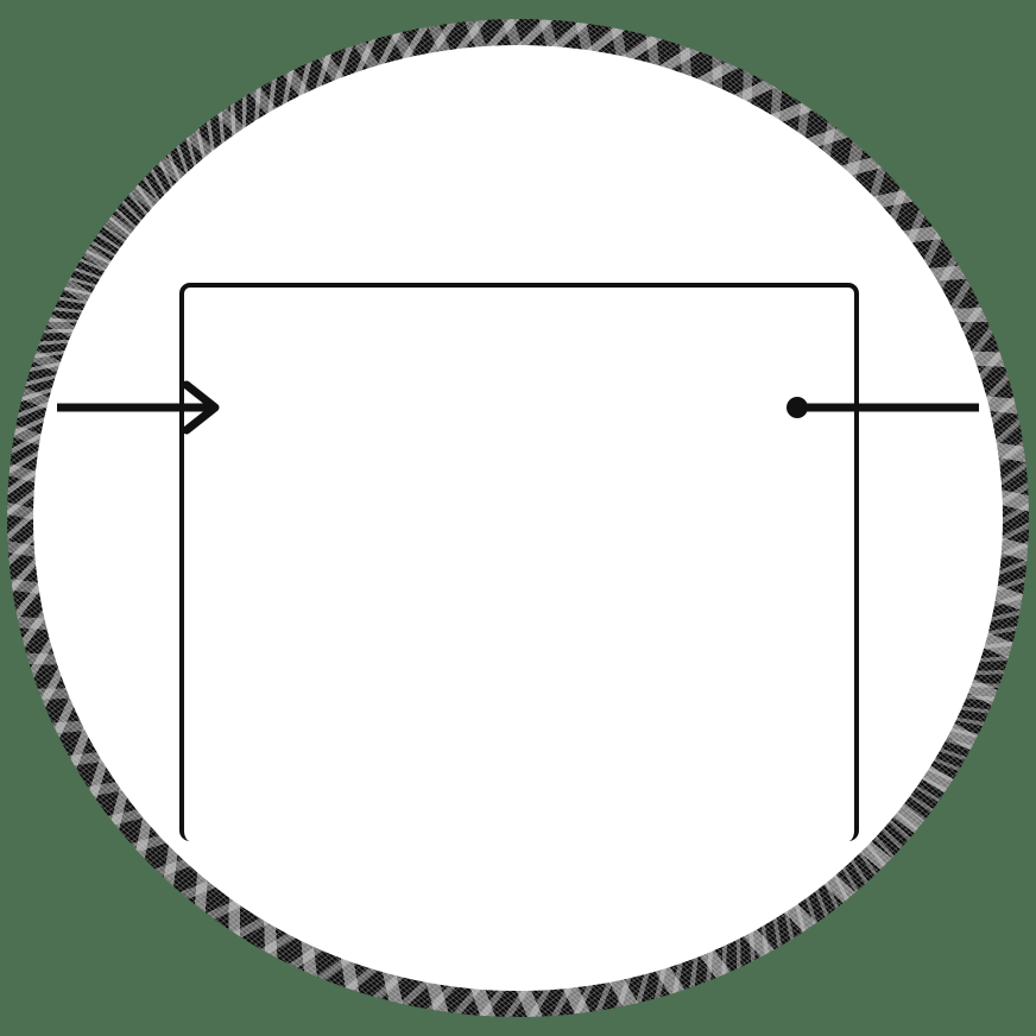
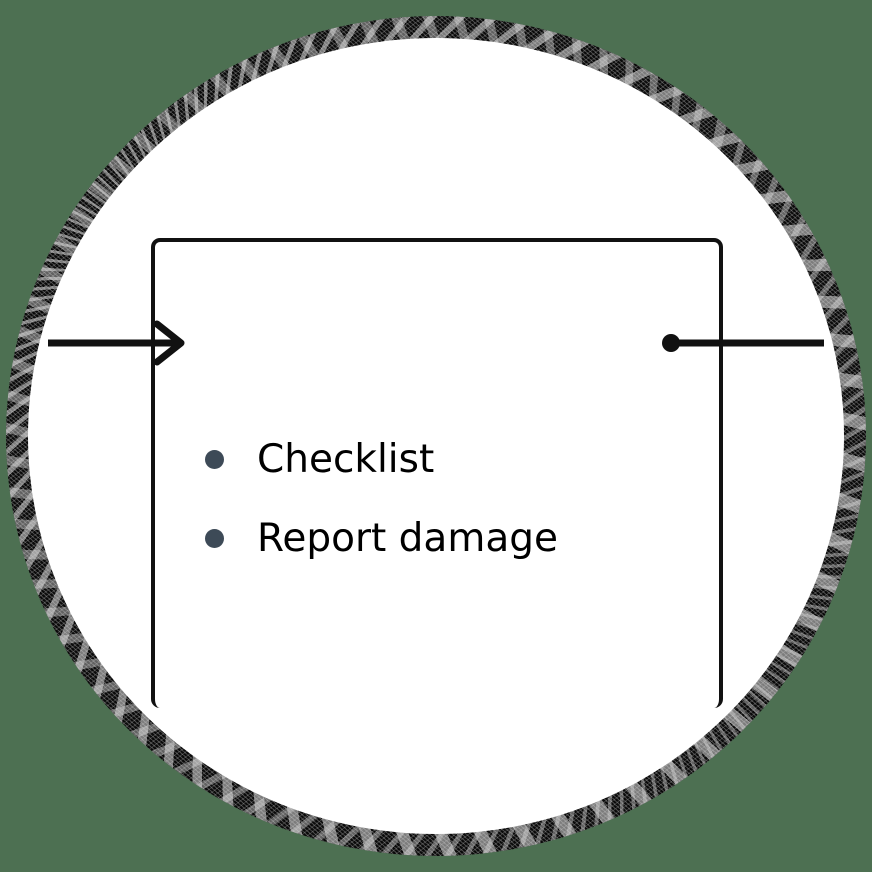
+ Checklist
+ Report damage
